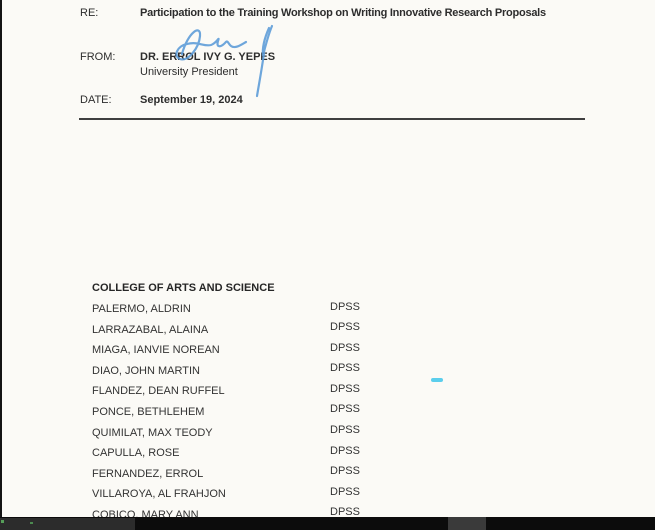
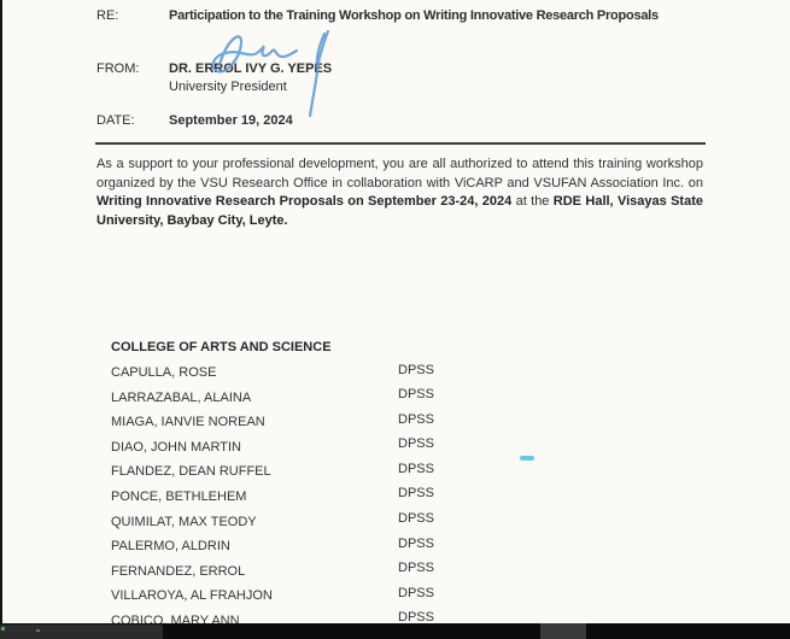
  RE: Participation to the Training Workshop on Writing Innovative Research Proposals
  FROM: DR. ERROL IVY G. YEPES
  University President
  DATE: September 19, 2024
+ As a support to your professional development, you are all authorized to attend this training workshop organized by the VSU Research Office in collaboration with ViCARP and VSUFAN Association Inc. on Writing Innovative Research Proposals on September 23-24, 2024 at the RDE Hall, Visayas State University, Baybay City, Leyte.
  COLLEGE OF ARTS AND SCIENCE
- PALERMO, ALDRIN
+ CAPULLA, ROSE
  DPSS
  LARRAZABAL, ALAINA
  DPSS
  MIAGA, IANVIE NOREAN
  DPSS
  DIAO, JOHN MARTIN
  DPSS
  FLANDEZ, DEAN RUFFEL
  DPSS
  PONCE, BETHLEHEM
  DPSS
  QUIMILAT, MAX TEODY
  DPSS
- CAPULLA, ROSE
+ PALERMO, ALDRIN
  DPSS
  FERNANDEZ, ERROL
  DPSS
  VILLAROYA, AL FRAHJON
  DPSS
  COBICO, MARY ANN
  DPSS
